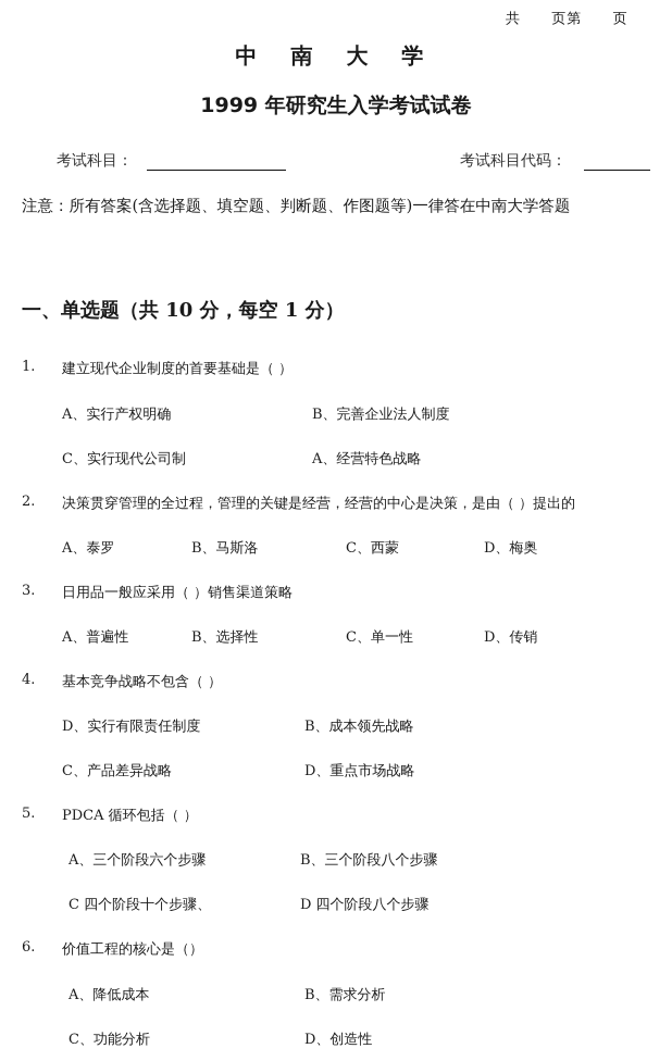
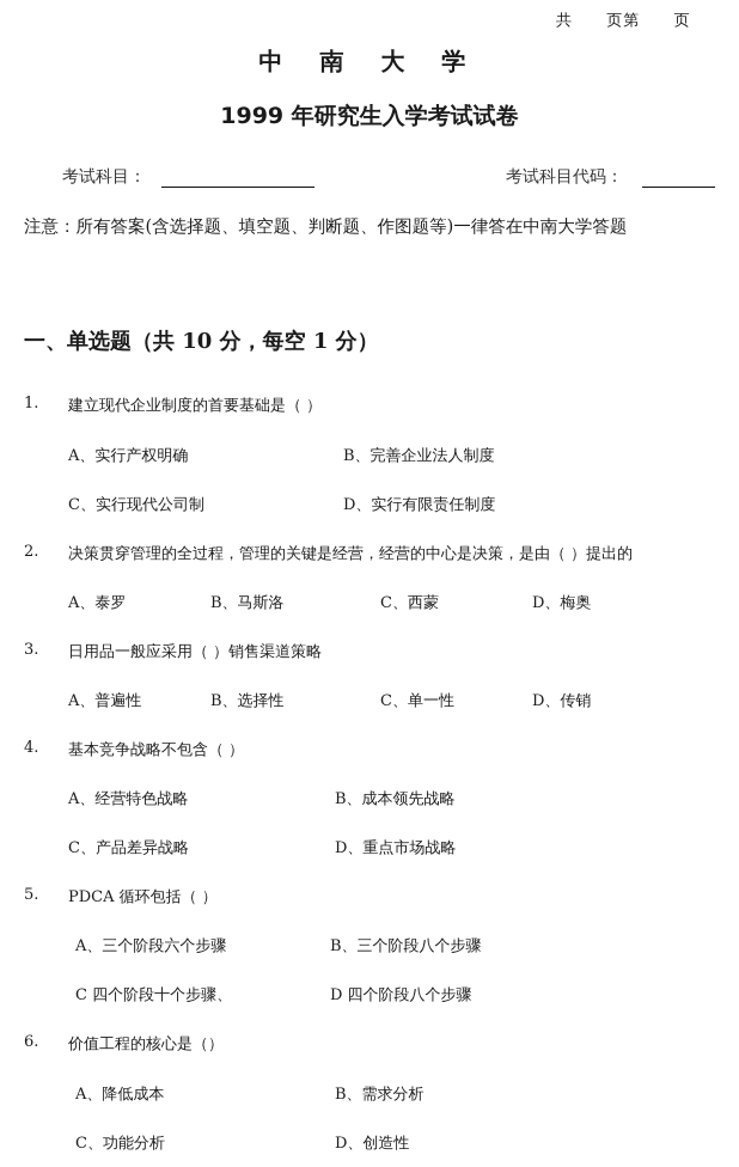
  共 页第 页
  中 南 大 学
  1999 年研究生入学考试试卷
  考试科目：
  考试科目代码：
  注意：所有答案(含选择题、填空题、判断题、作图题等)一律答在中南大学答题
  一、单选题（共 10 分，每空 1 分）
  1.
  建立现代企业制度的首要基础是（ ）
  A、实行产权明确
  B、完善企业法人制度
  C、实行现代公司制
- A、经营特色战略
+ D、实行有限责任制度
  2.
  决策贯穿管理的全过程，管理的关键是经营，经营的中心是决策，是由（ ）提出的
  A、泰罗
  B、马斯洛
  C、西蒙
  D、梅奥
  3.
  日用品一般应采用（ ）销售渠道策略
  A、普遍性
  B、选择性
  C、单一性
  D、传销
  4.
  基本竞争战略不包含（ ）
- D、实行有限责任制度
+ A、经营特色战略
  B、成本领先战略
  C、产品差异战略
  D、重点市场战略
  5.
  PDCA 循环包括（ ）
  A、三个阶段六个步骤
  B、三个阶段八个步骤
  C 四个阶段十个步骤、
  D 四个阶段八个步骤
  6.
  价值工程的核心是（）
  A、降低成本
  B、需求分析
  C、功能分析
  D、创造性
